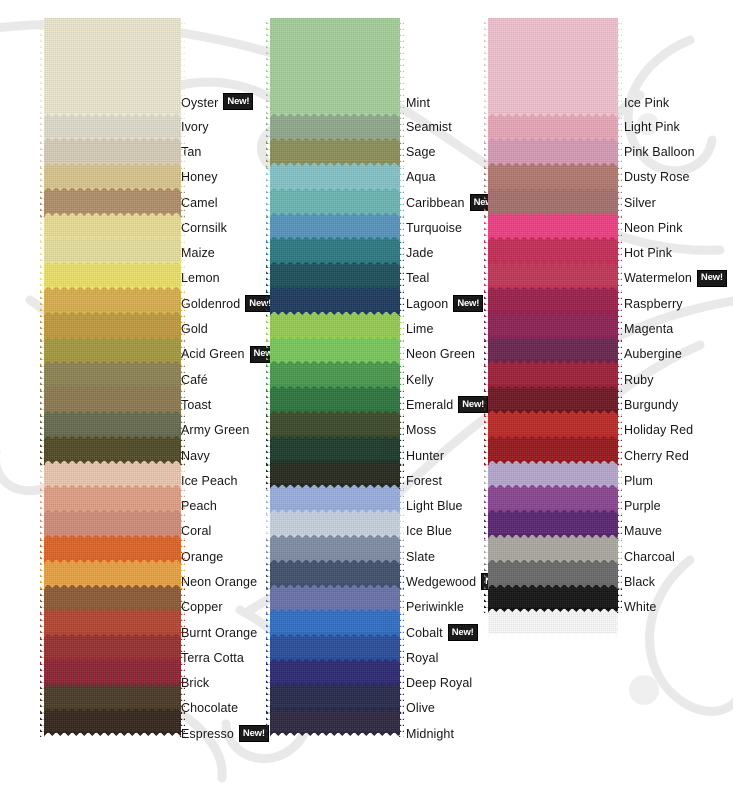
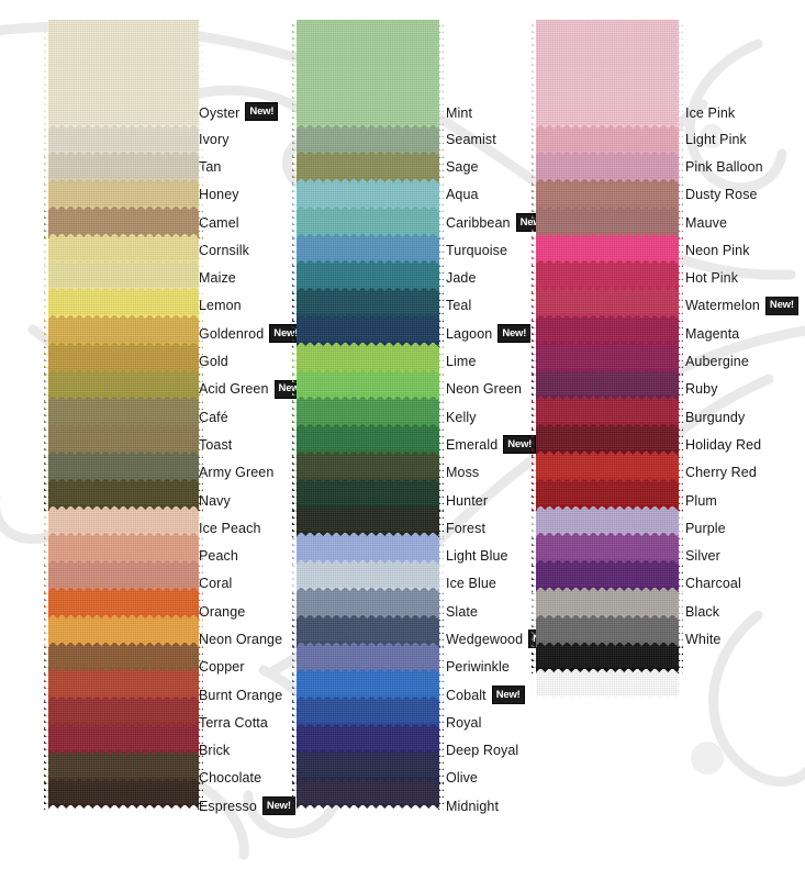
  Oyster
  New!
  vory
  Honey
  Camel
  Cornsilk
  Maize
  emon
  Goldenrod
  New
  Gold
  Acid Green
  Café
  oast
  Army Green
  Navy
  ce Peach
  Peach
  Coral
  Orange
  Neon Orange
  Copper
  Burnt Orange
  erra Cotta
  Brick
  Chocolate
  Espresso
  New!
  Mint
  Seamist
  Sage
  Aqua
  Caribbean
  Turquoise
  Jade
  Teal
  Lagoon
  New!
  Lime
  Neon Green
  Kelly
  Emerald
  New!
  Moss
  Hunter
  Forest
  Light Blue
  Ice Blue
  Slate
  Wedgewood
  Periwinkle
  Cobalt
  New!
  Royal
  Deep Royal
  Olive
  Midnight
  Ice Pink
  Light Pink
  Pink Balloon
  Dusty Rose
- Silver
+ Mauve
  Neon Pink
  Hot Pink
  Watermelon
  New!
- Raspberry
  Magenta
  Aubergine
  Ruby
  Burgundy
  Holiday Red
  Cherry Red
  Plum
  Purple
- Mauve
+ Silver
  Charcoal
  Black
  White
